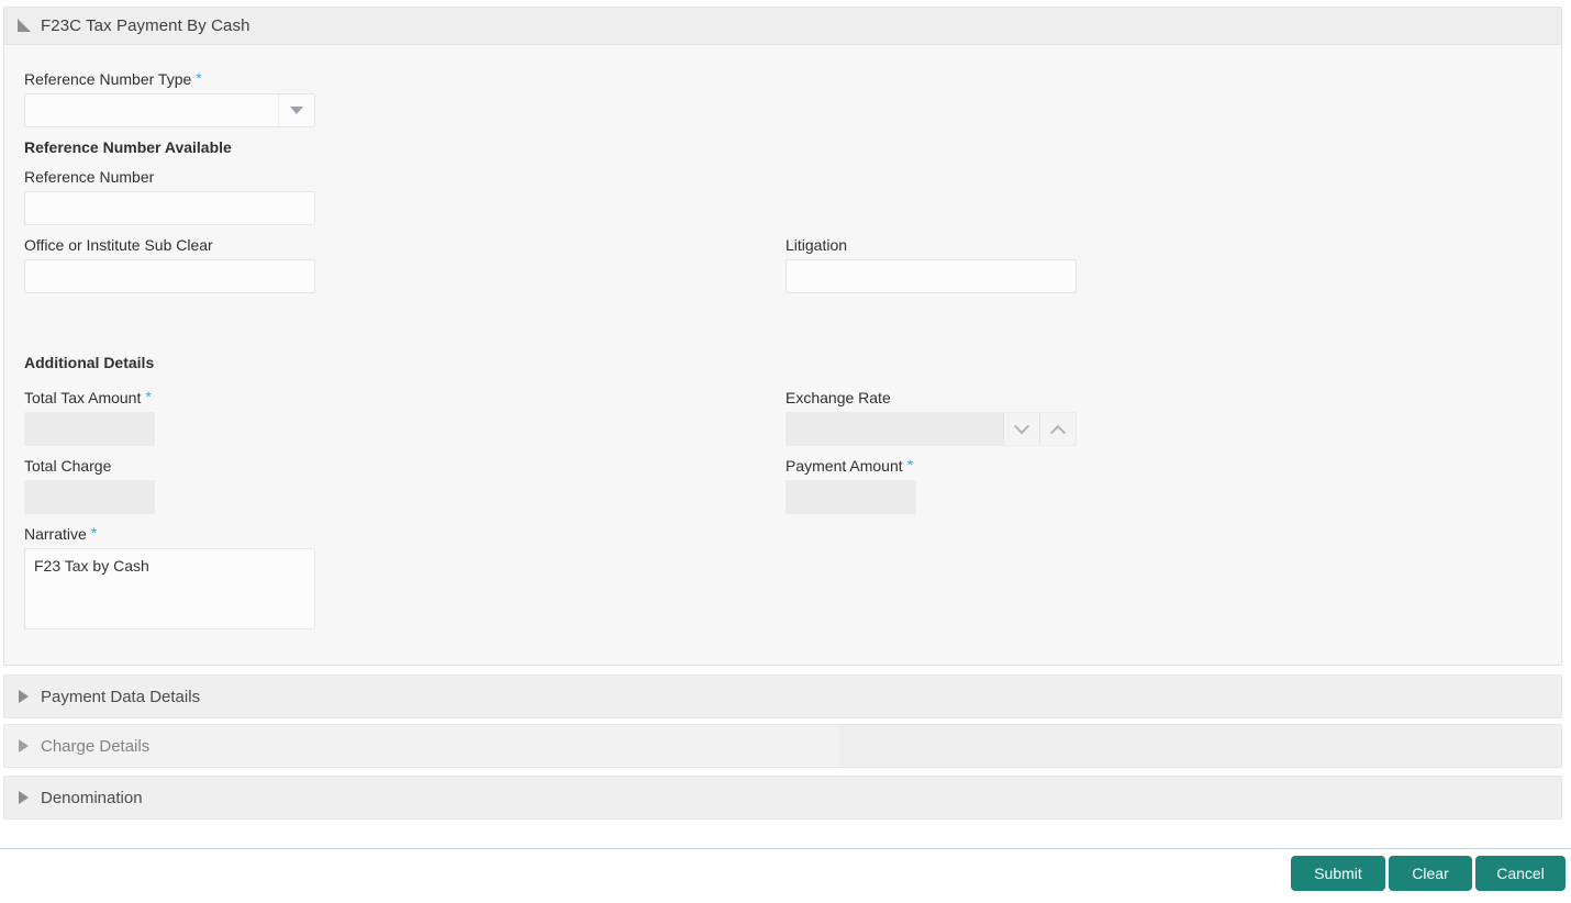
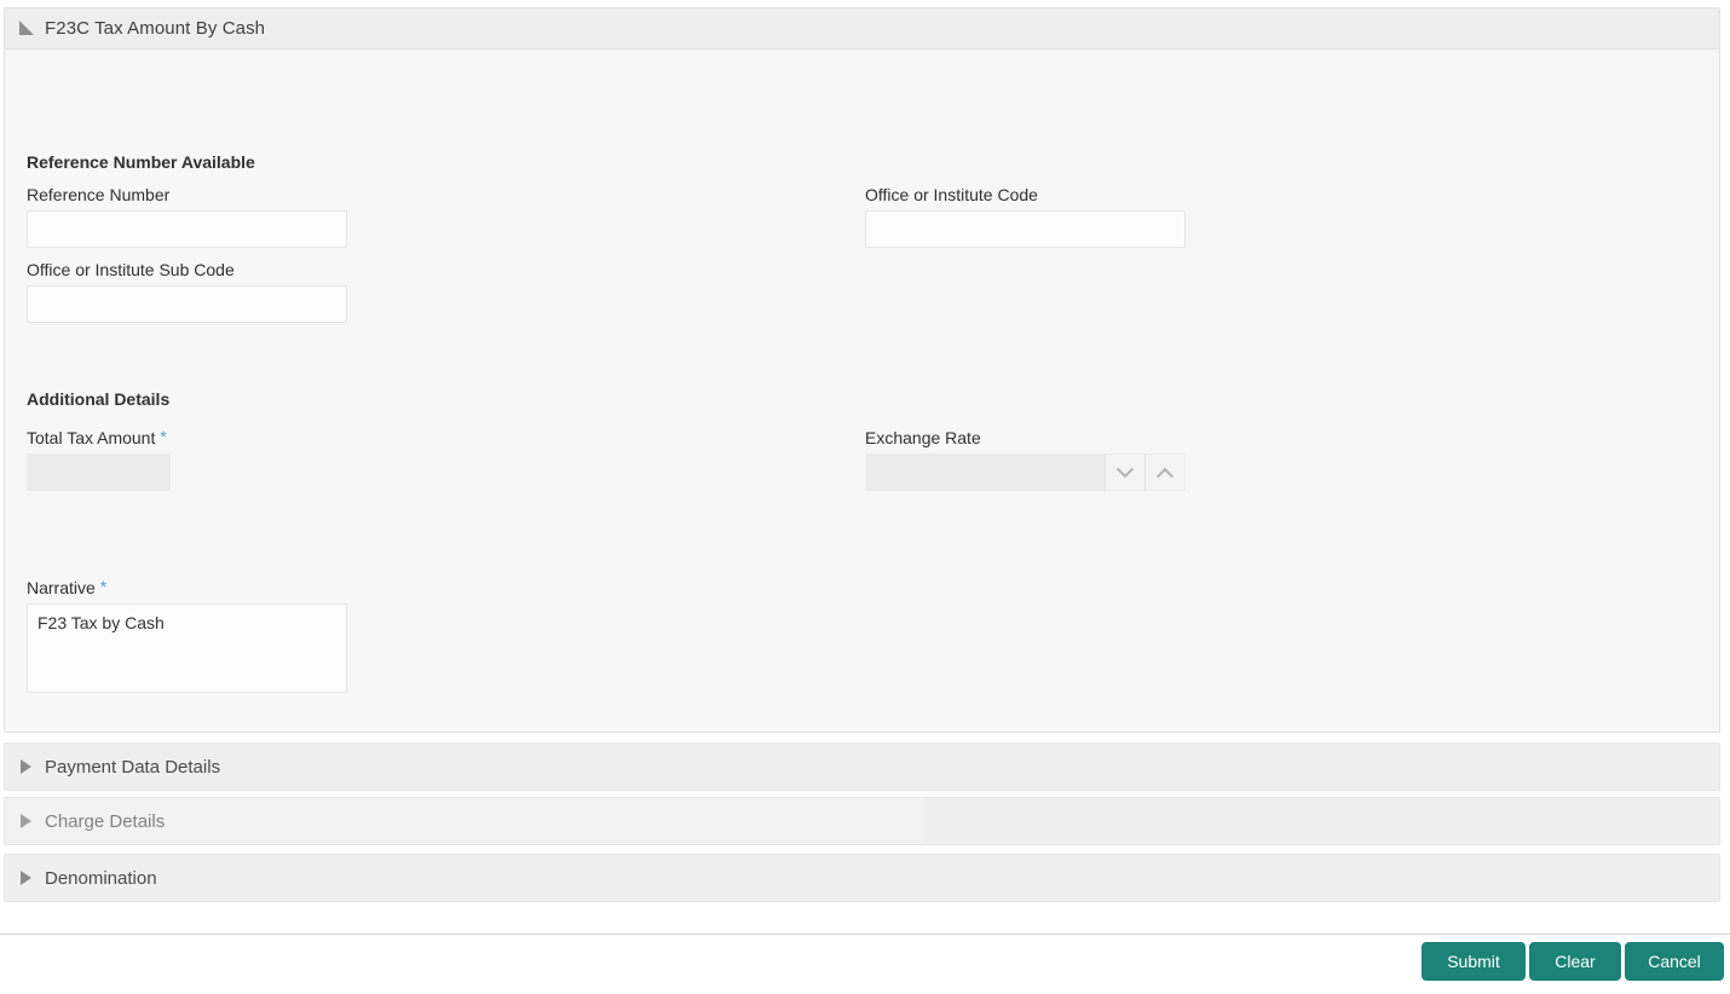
- F23C Tax Payment By Cash
+ F23C Tax Amount By Cash
- Reference Number Type *
  Reference Number Available
  Reference Number
+ Office or Institute Code
- Office or Institute Sub Clear
+ Office or Institute Sub Code
- Litigation
  Additional Details
  Total Tax Amount *
  Exchange Rate
- Total Charge
- Payment Amount *
  Narrative *
  F23 Tax by Cash
  Payment Data Details
  Charge Details
  Denomination
  Submit
  Clear
  Cancel
